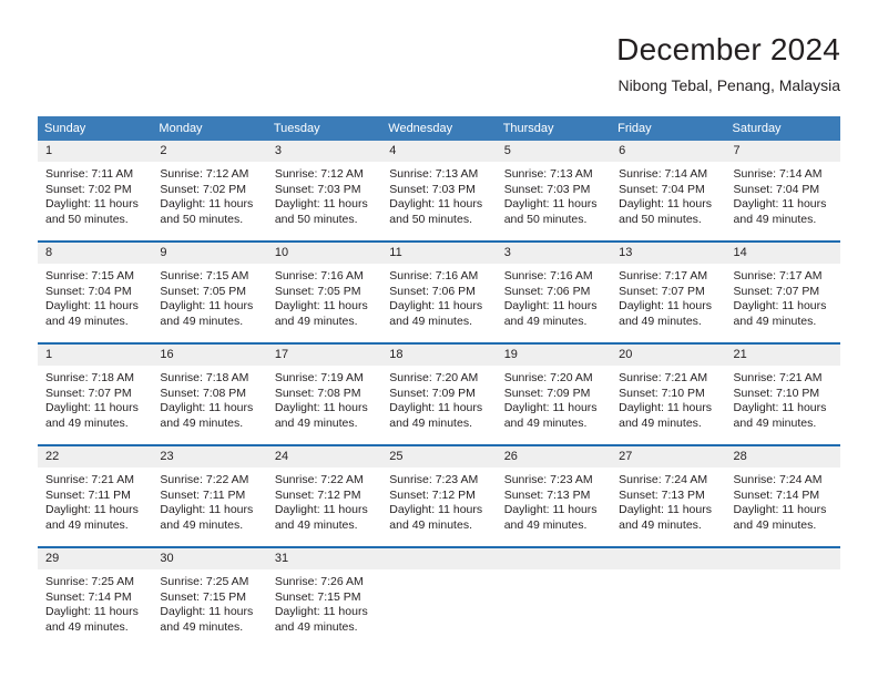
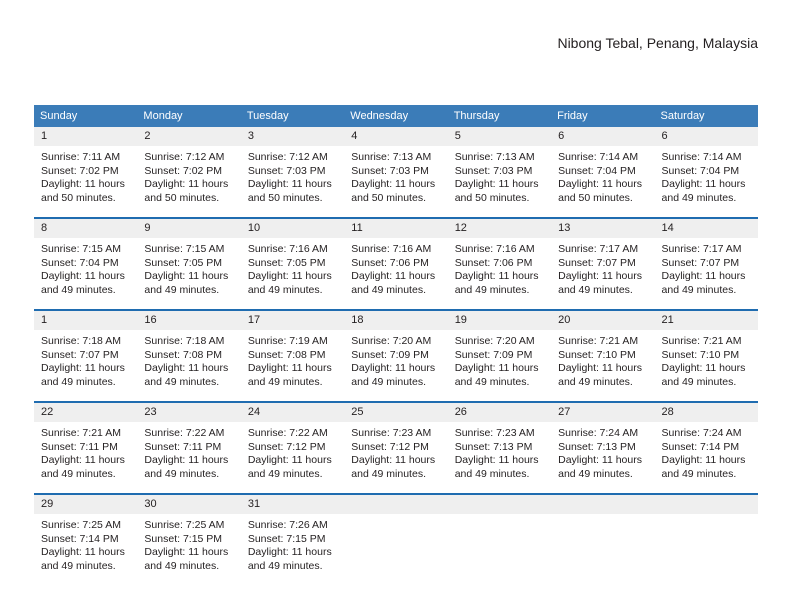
- December 2024
  Nibong Tebal, Penang, Malaysia
  Sunday	Monday	Tuesday	Wednesday	Thursday	Friday	Saturday
- 1Sunrise: 7:11 AMSunset: 7:02 PMDaylight: 11 hoursand 50 minutes.	2Sunrise: 7:12 AMSunset: 7:02 PMDaylight: 11 hoursand 50 minutes.	3Sunrise: 7:12 AMSunset: 7:03 PMDaylight: 11 hoursand 50 minutes.	4Sunrise: 7:13 AMSunset: 7:03 PMDaylight: 11 hoursand 50 minutes.	5Sunrise: 7:13 AMSunset: 7:03 PMDaylight: 11 hoursand 50 minutes.	6Sunrise: 7:14 AMSunset: 7:04 PMDaylight: 11 hoursand 50 minutes.	7Sunrise: 7:14 AMSunset: 7:04 PMDaylight: 11 hoursand 49 minutes.
+ 1Sunrise: 7:11 AMSunset: 7:02 PMDaylight: 11 hoursand 50 minutes.	2Sunrise: 7:12 AMSunset: 7:02 PMDaylight: 11 hoursand 50 minutes.	3Sunrise: 7:12 AMSunset: 7:03 PMDaylight: 11 hoursand 50 minutes.	4Sunrise: 7:13 AMSunset: 7:03 PMDaylight: 11 hoursand 50 minutes.	5Sunrise: 7:13 AMSunset: 7:03 PMDaylight: 11 hoursand 50 minutes.	6Sunrise: 7:14 AMSunset: 7:04 PMDaylight: 11 hoursand 50 minutes.	6Sunrise: 7:14 AMSunset: 7:04 PMDaylight: 11 hoursand 49 minutes.
- 8Sunrise: 7:15 AMSunset: 7:04 PMDaylight: 11 hoursand 49 minutes.	9Sunrise: 7:15 AMSunset: 7:05 PMDaylight: 11 hoursand 49 minutes.	10Sunrise: 7:16 AMSunset: 7:05 PMDaylight: 11 hoursand 49 minutes.	11Sunrise: 7:16 AMSunset: 7:06 PMDaylight: 11 hoursand 49 minutes.	3Sunrise: 7:16 AMSunset: 7:06 PMDaylight: 11 hoursand 49 minutes.	13Sunrise: 7:17 AMSunset: 7:07 PMDaylight: 11 hoursand 49 minutes.	14Sunrise: 7:17 AMSunset: 7:07 PMDaylight: 11 hoursand 49 minutes.
+ 8Sunrise: 7:15 AMSunset: 7:04 PMDaylight: 11 hoursand 49 minutes.	9Sunrise: 7:15 AMSunset: 7:05 PMDaylight: 11 hoursand 49 minutes.	10Sunrise: 7:16 AMSunset: 7:05 PMDaylight: 11 hoursand 49 minutes.	11Sunrise: 7:16 AMSunset: 7:06 PMDaylight: 11 hoursand 49 minutes.	12Sunrise: 7:16 AMSunset: 7:06 PMDaylight: 11 hoursand 49 minutes.	13Sunrise: 7:17 AMSunset: 7:07 PMDaylight: 11 hoursand 49 minutes.	14Sunrise: 7:17 AMSunset: 7:07 PMDaylight: 11 hoursand 49 minutes.
  1Sunrise: 7:18 AMSunset: 7:07 PMDaylight: 11 hoursand 49 minutes.	16Sunrise: 7:18 AMSunset: 7:08 PMDaylight: 11 hoursand 49 minutes.	17Sunrise: 7:19 AMSunset: 7:08 PMDaylight: 11 hoursand 49 minutes.	18Sunrise: 7:20 AMSunset: 7:09 PMDaylight: 11 hoursand 49 minutes.	19Sunrise: 7:20 AMSunset: 7:09 PMDaylight: 11 hoursand 49 minutes.	20Sunrise: 7:21 AMSunset: 7:10 PMDaylight: 11 hoursand 49 minutes.	21Sunrise: 7:21 AMSunset: 7:10 PMDaylight: 11 hoursand 49 minutes.
  22Sunrise: 7:21 AMSunset: 7:11 PMDaylight: 11 hoursand 49 minutes.	23Sunrise: 7:22 AMSunset: 7:11 PMDaylight: 11 hoursand 49 minutes.	24Sunrise: 7:22 AMSunset: 7:12 PMDaylight: 11 hoursand 49 minutes.	25Sunrise: 7:23 AMSunset: 7:12 PMDaylight: 11 hoursand 49 minutes.	26Sunrise: 7:23 AMSunset: 7:13 PMDaylight: 11 hoursand 49 minutes.	27Sunrise: 7:24 AMSunset: 7:13 PMDaylight: 11 hoursand 49 minutes.	28Sunrise: 7:24 AMSunset: 7:14 PMDaylight: 11 hoursand 49 minutes.
  29Sunrise: 7:25 AMSunset: 7:14 PMDaylight: 11 hoursand 49 minutes.	30Sunrise: 7:25 AMSunset: 7:15 PMDaylight: 11 hoursand 49 minutes.	31Sunrise: 7:26 AMSunset: 7:15 PMDaylight: 11 hoursand 49 minutes.
